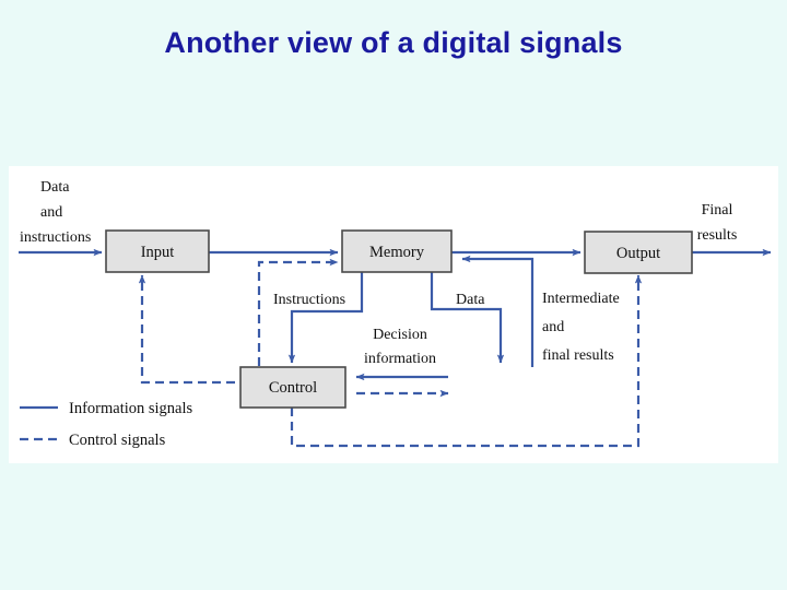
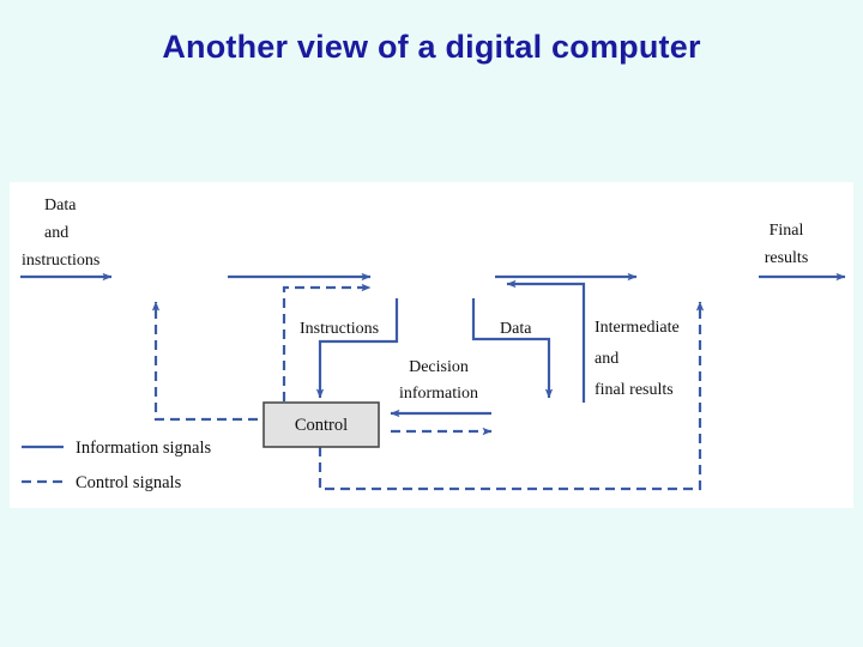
- Another view of a digital signals
+ Another view of a digital computer
- Input
- Memory
- Output
  Control
  Data
  and
  instructions
  Final
  results
  Instructions
  Data
  Decision
  information
  Intermediate
  and
  final results
  Information signals
  Control signals
